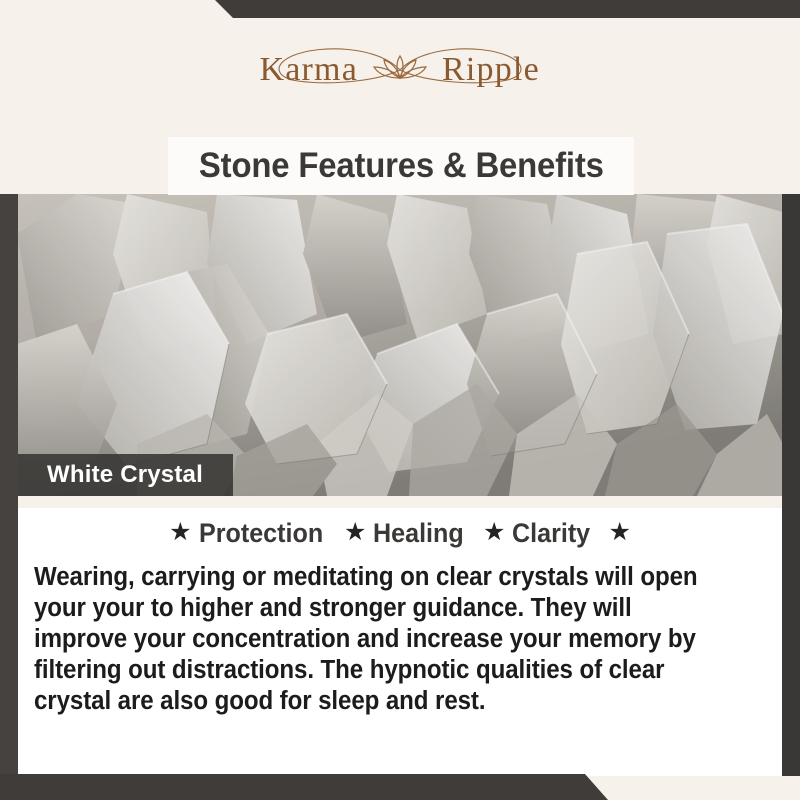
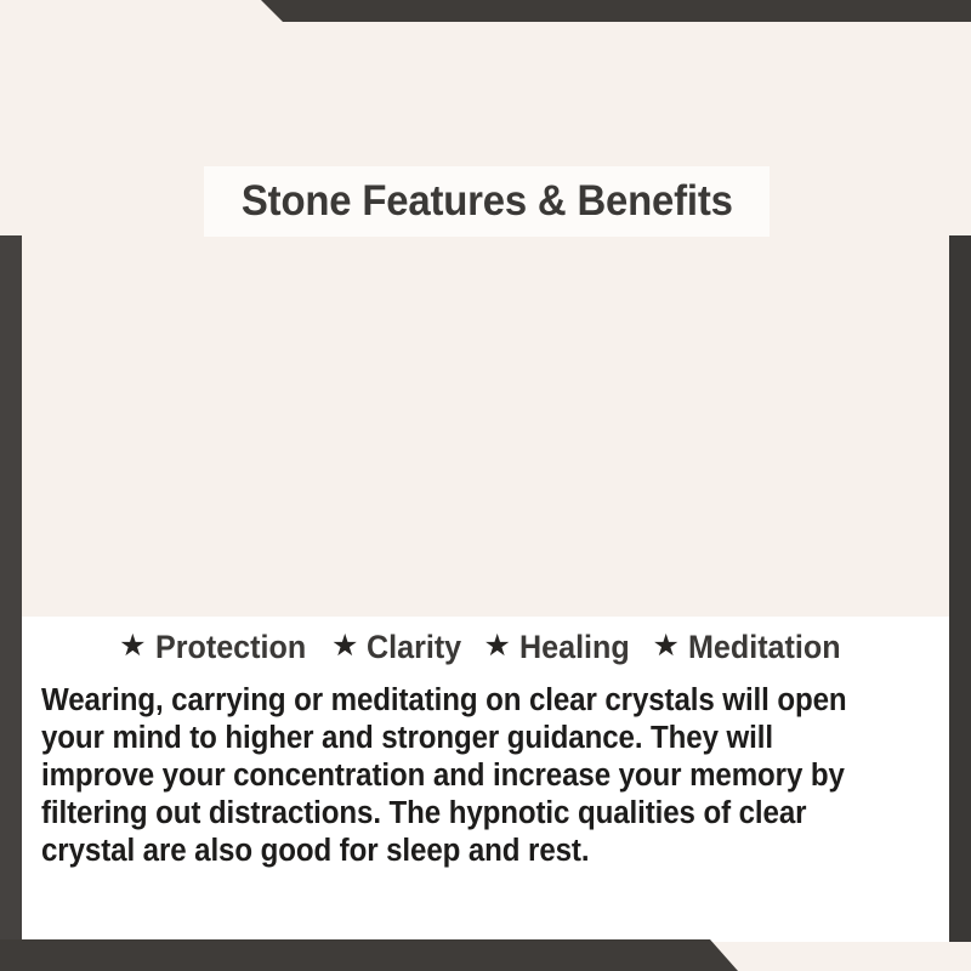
- Karma
- Ripple
  Stone Features & Benefits
- White Crystal
  ★
  Protection
  ★
- Healing
+ Clarity
  ★
- Clarity
+ Healing
  ★
+ Meditation
- Wearing, carrying or meditating on clear crystals will open your your to higher and stronger guidance. They will improve your concentration and increase your memory by filtering out distractions. The hypnotic qualities of clear crystal are also good for sleep and rest.
+ Wearing, carrying or meditating on clear crystals will open your mind to higher and stronger guidance. They will improve your concentration and increase your memory by filtering out distractions. The hypnotic qualities of clear crystal are also good for sleep and rest.
